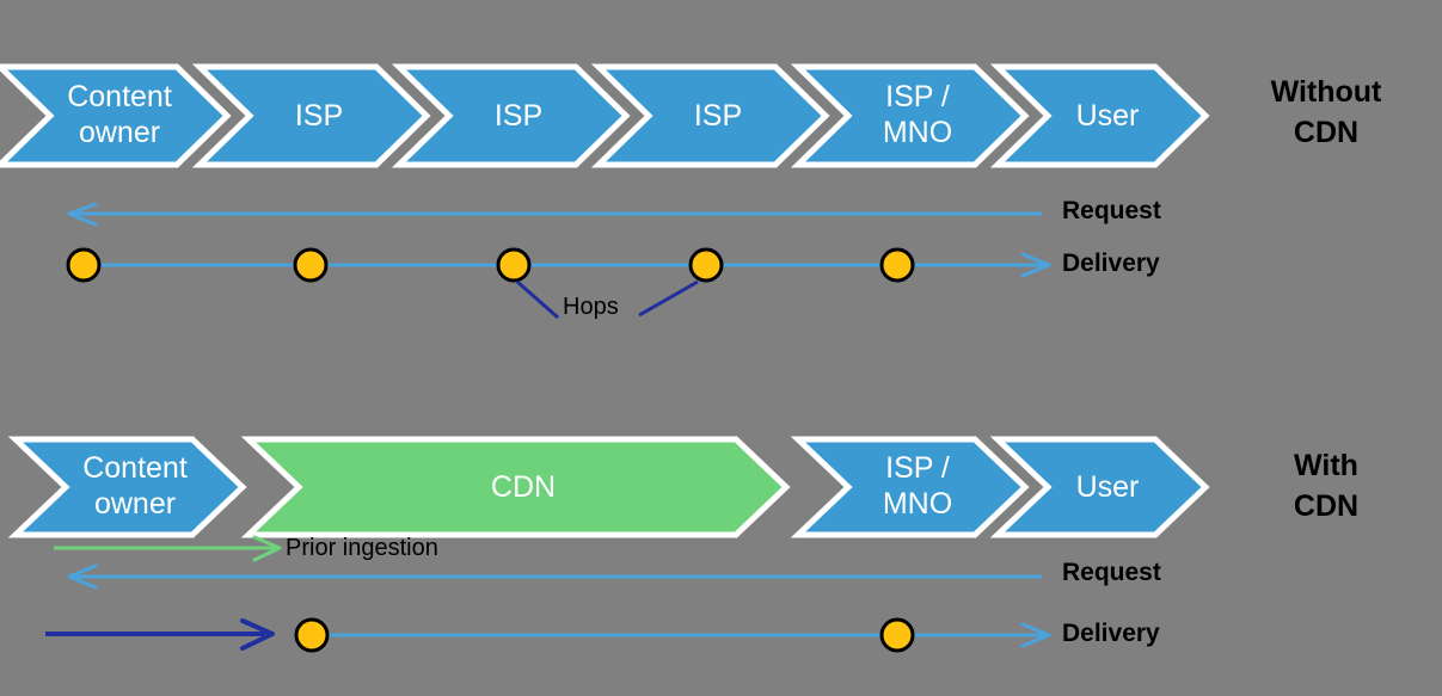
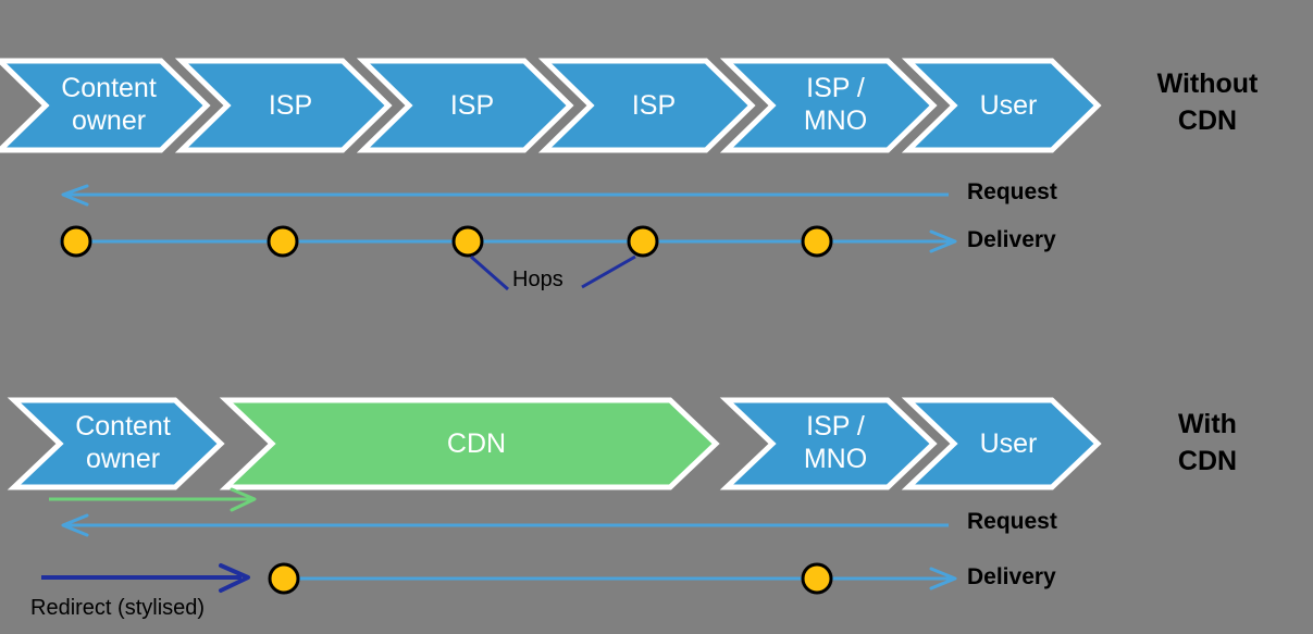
  Content
  owner
  ISP
  ISP
  ISP
  ISP /
  MNO
  User
  Content
  owner
  CDN
  ISP /
  MNO
  User
  Without
  CDN
  With
  CDN
  Request
  Delivery
  Hops
- Prior ingestion
  Request
  Delivery
+ Redirect (stylised)
